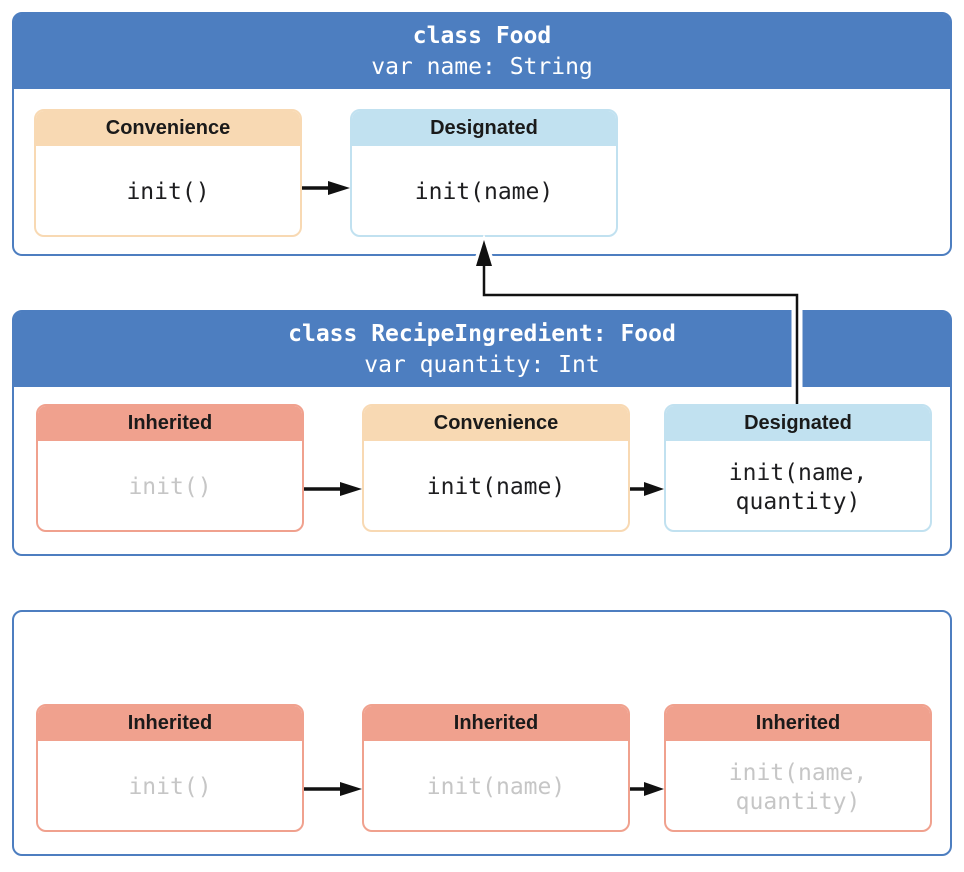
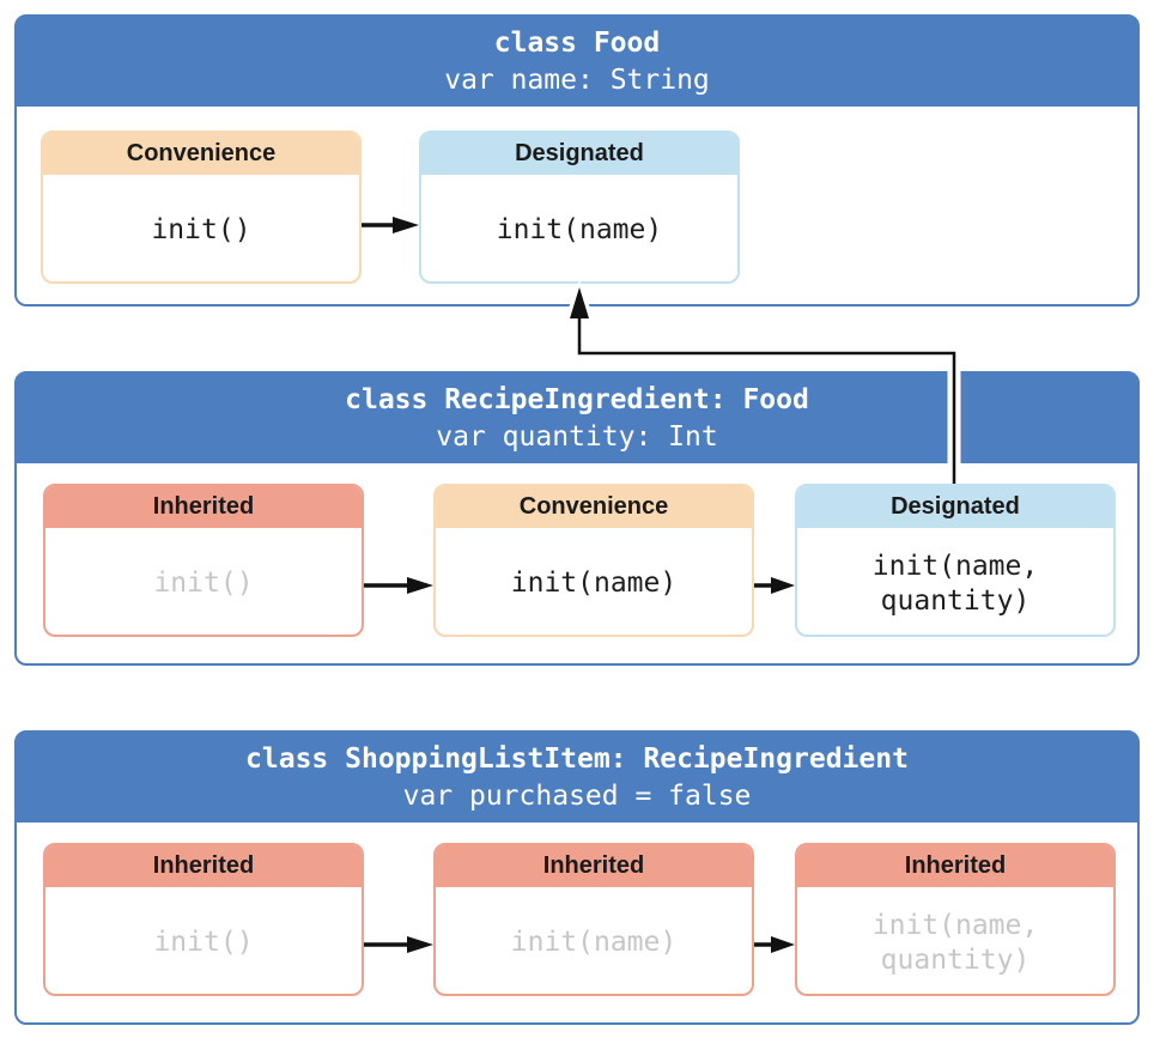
  class Food
  var name: String
  Convenience
  init()
  Designated
  init(name)
  class RecipeIngredient: Food
  var quantity: Int
  Inherited
  init()
  Convenience
  init(name)
  Designated
  init(name,
  quantity)
+ class ShoppingListItem: RecipeIngredient
+ var purchased = false
  Inherited
  init()
  Inherited
  init(name)
  Inherited
  init(name,
  quantity)
